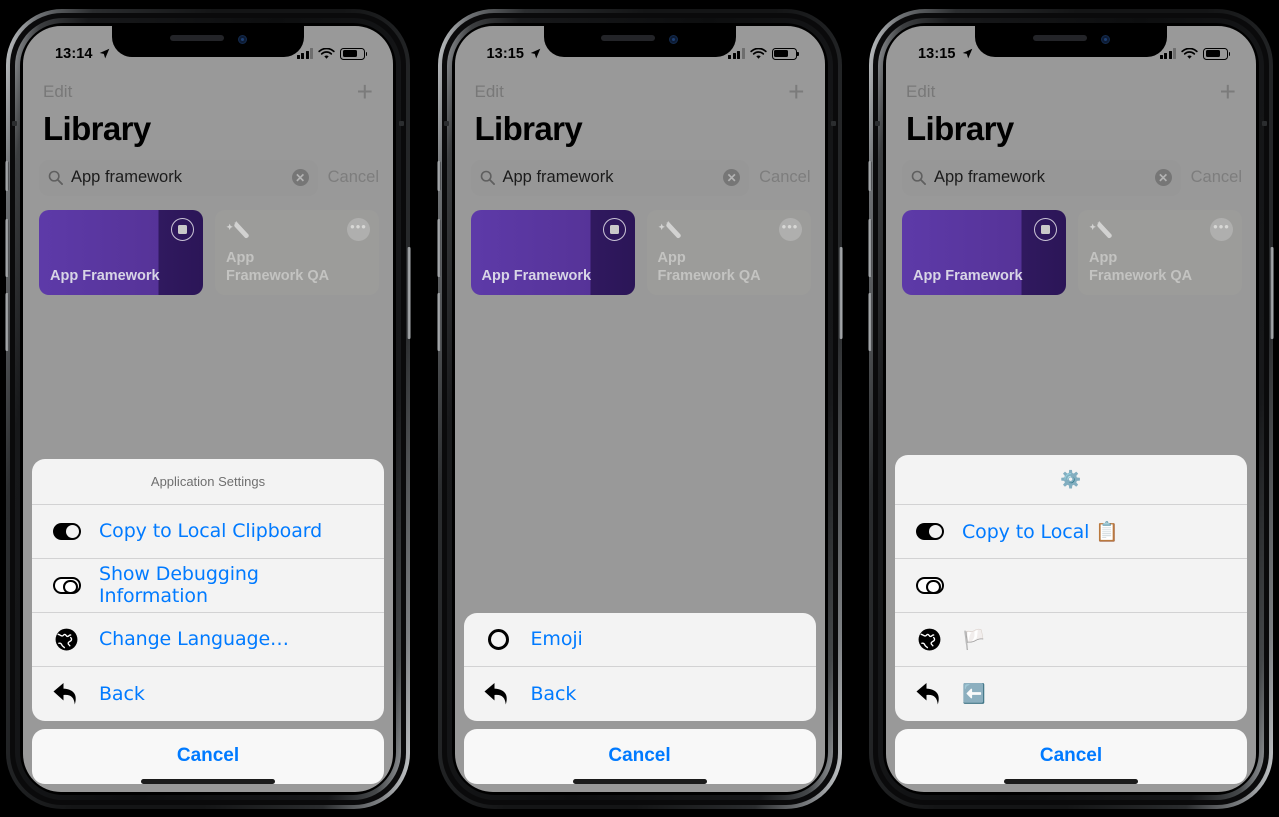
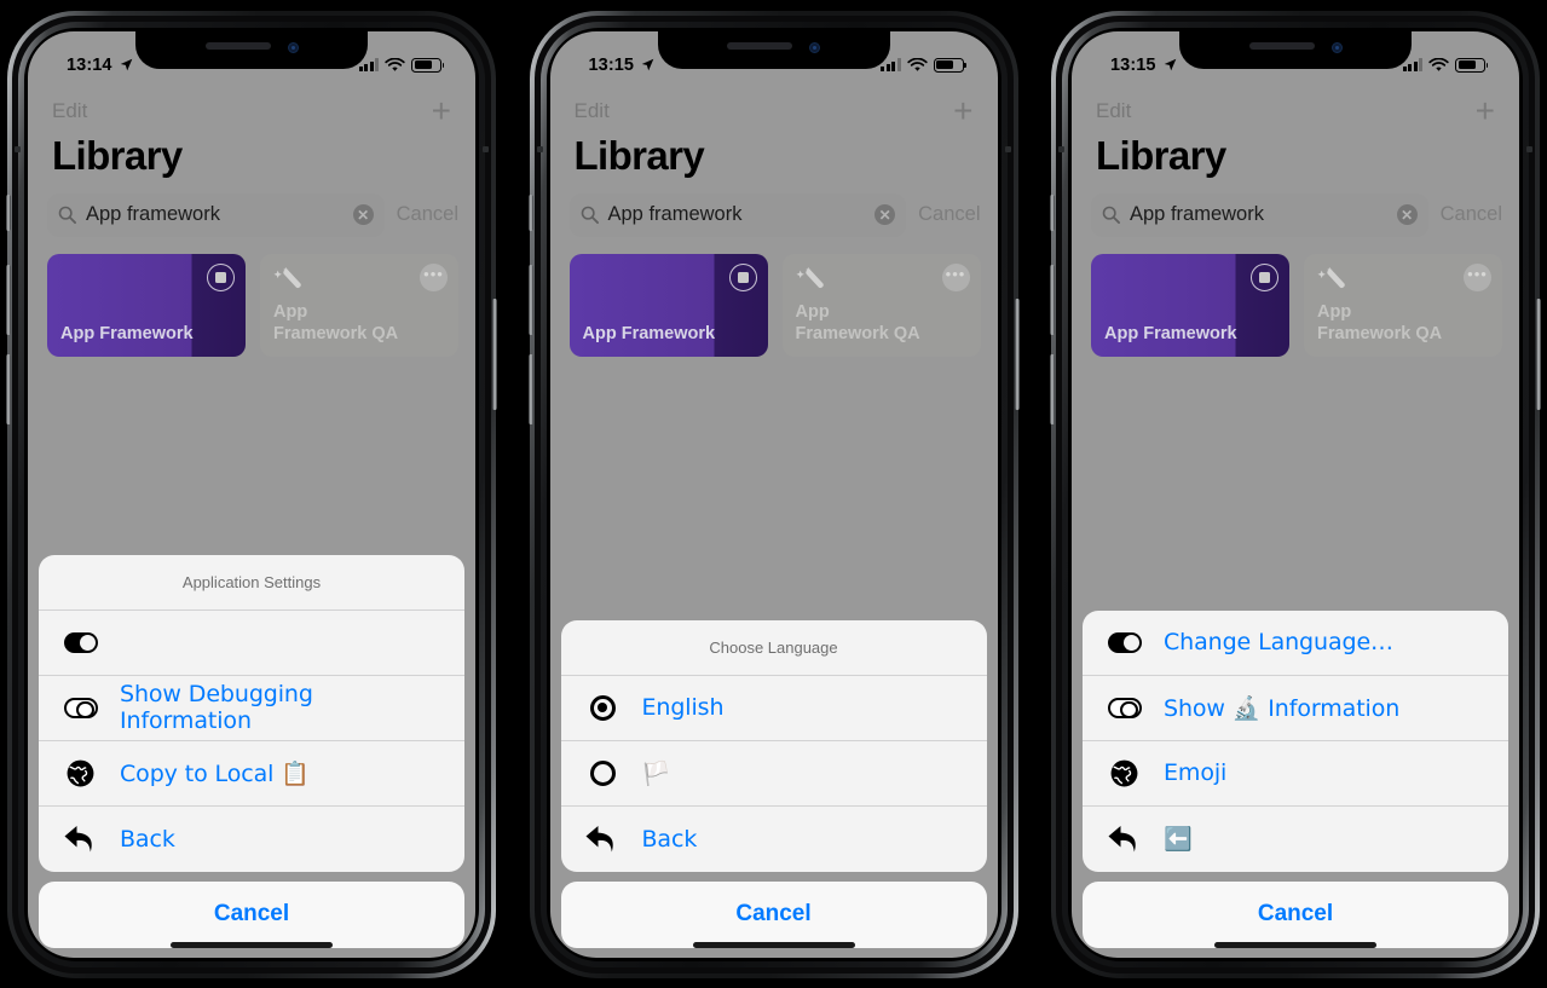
  13:14
  Edit
  +
  Library
  App framework
  ✕
  Cancel
  App Framework
  •••
  App
  Framework QA
  Application Settings
- Copy to Local Clipboard
  Show Debugging Information
- Change Language…
+ Copy to Local 📋
  Back
  Cancel
  13:15
  Edit
  +
  Library
  App framework
  ✕
  Cancel
  App Framework
  •••
  App
  Framework QA
+ Choose Language
+ English
- Emoji
+ 🏳️
  Back
  Cancel
  13:15
  Edit
  +
  Library
  App framework
  ✕
  Cancel
  App Framework
  •••
  App
  Framework QA
- ⚙️
- Copy to Local 📋
+ Change Language…
+ Show 🔬 Information
- 🏳️
+ Emoji
  ⬅️
  Cancel
